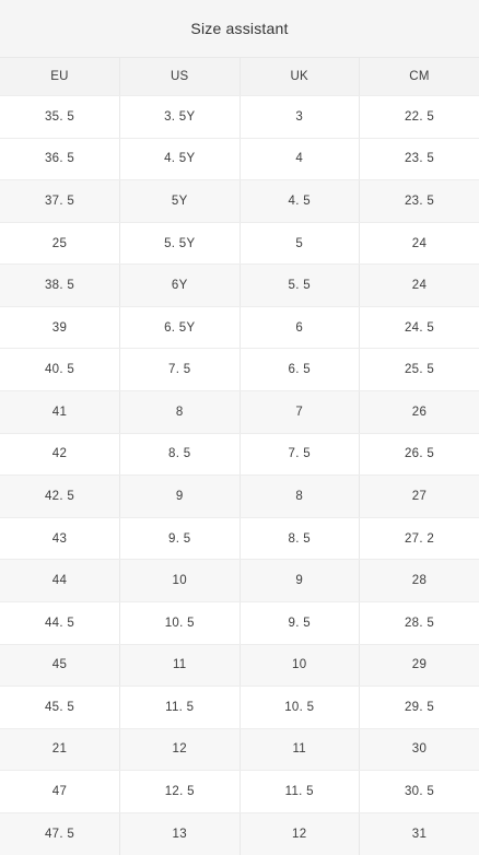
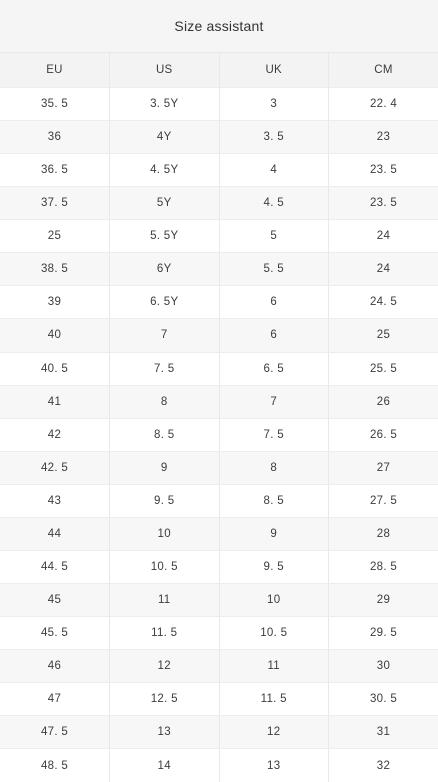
  Size assistant
  EU	US	UK	CM
- 35. 5	3. 5Y	3	22. 5
+ 35. 5	3. 5Y	3	22. 4
+ 36	4Y	3. 5	23
  36. 5	4. 5Y	4	23. 5
  37. 5	5Y	4. 5	23. 5
  25	5. 5Y	5	24
  38. 5	6Y	5. 5	24
  39	6. 5Y	6	24. 5
+ 40	7	6	25
  40. 5	7. 5	6. 5	25. 5
  41	8	7	26
  42	8. 5	7. 5	26. 5
  42. 5	9	8	27
- 43	9. 5	8. 5	27. 2
+ 43	9. 5	8. 5	27. 5
  44	10	9	28
  44. 5	10. 5	9. 5	28. 5
  45	11	10	29
  45. 5	11. 5	10. 5	29. 5
- 21	12	11	30
+ 46	12	11	30
  47	12. 5	11. 5	30. 5
  47. 5	13	12	31
+ 48. 5	14	13	32
